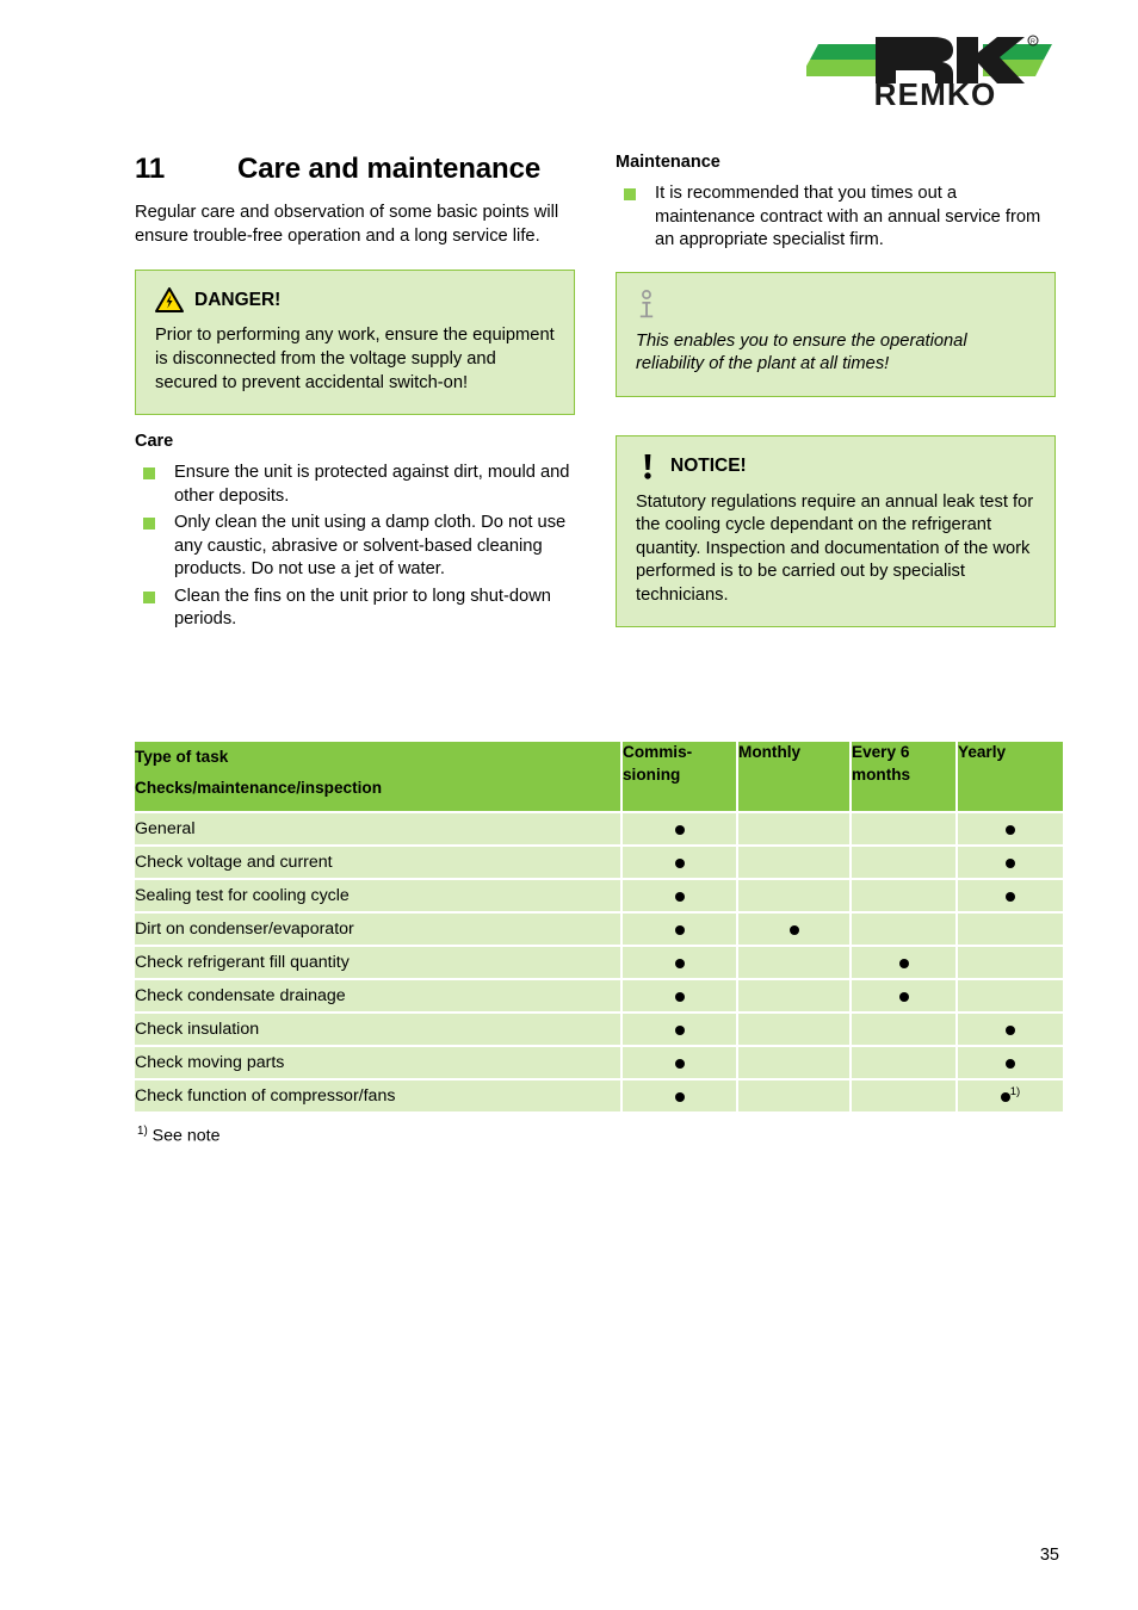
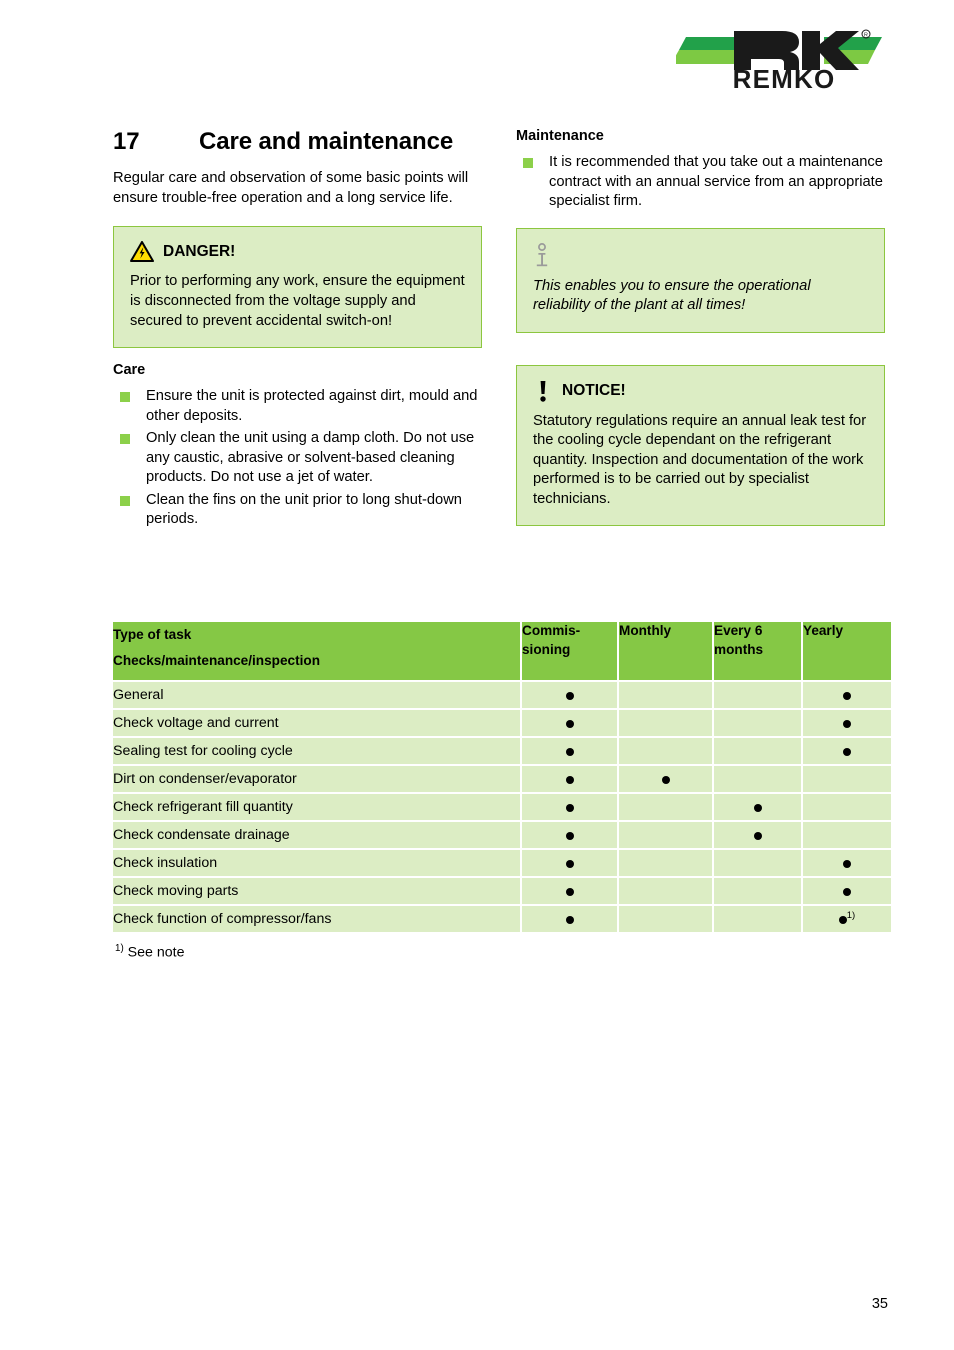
  REMKO
- 11
+ 17
  Care and maintenance
  Regular care and observation of some basic points will ensure trouble-free operation and a long service life.
  DANGER!
  Prior to performing any work, ensure the equipment is disconnected from the voltage supply and secured to prevent accidental switch-on!
  Care
  Ensure the unit is protected against dirt, mould and other deposits.
  Only clean the unit using a damp cloth. Do not use any caustic, abrasive or solvent-based cleaning products. Do not use a jet of water.
  Clean the fins on the unit prior to long shut-down periods.
  Maintenance
- It is recommended that you times out a maintenance contract with an annual service from an appropriate specialist firm.
+ It is recommended that you take out a maintenance contract with an annual service from an appropriate specialist firm.
  This enables you to ensure the operational reliability of the plant at all times!
  NOTICE!
  Statutory regulations require an annual leak test for the cooling cycle dependant on the refrigerant quantity. Inspection and documentation of the work performed is to be carried out by specialist technicians.
  Type of task Checks/maintenance/inspection	Commis-sioning	Monthly	Every 6 months	Yearly
  General
  Check voltage and current
  Sealing test for cooling cycle
  Dirt on condenser/evaporator
  Check refrigerant fill quantity
  Check condensate drainage
  Check insulation
  Check moving parts
  Check function of compressor/fans				1)
  1) See note
  35
